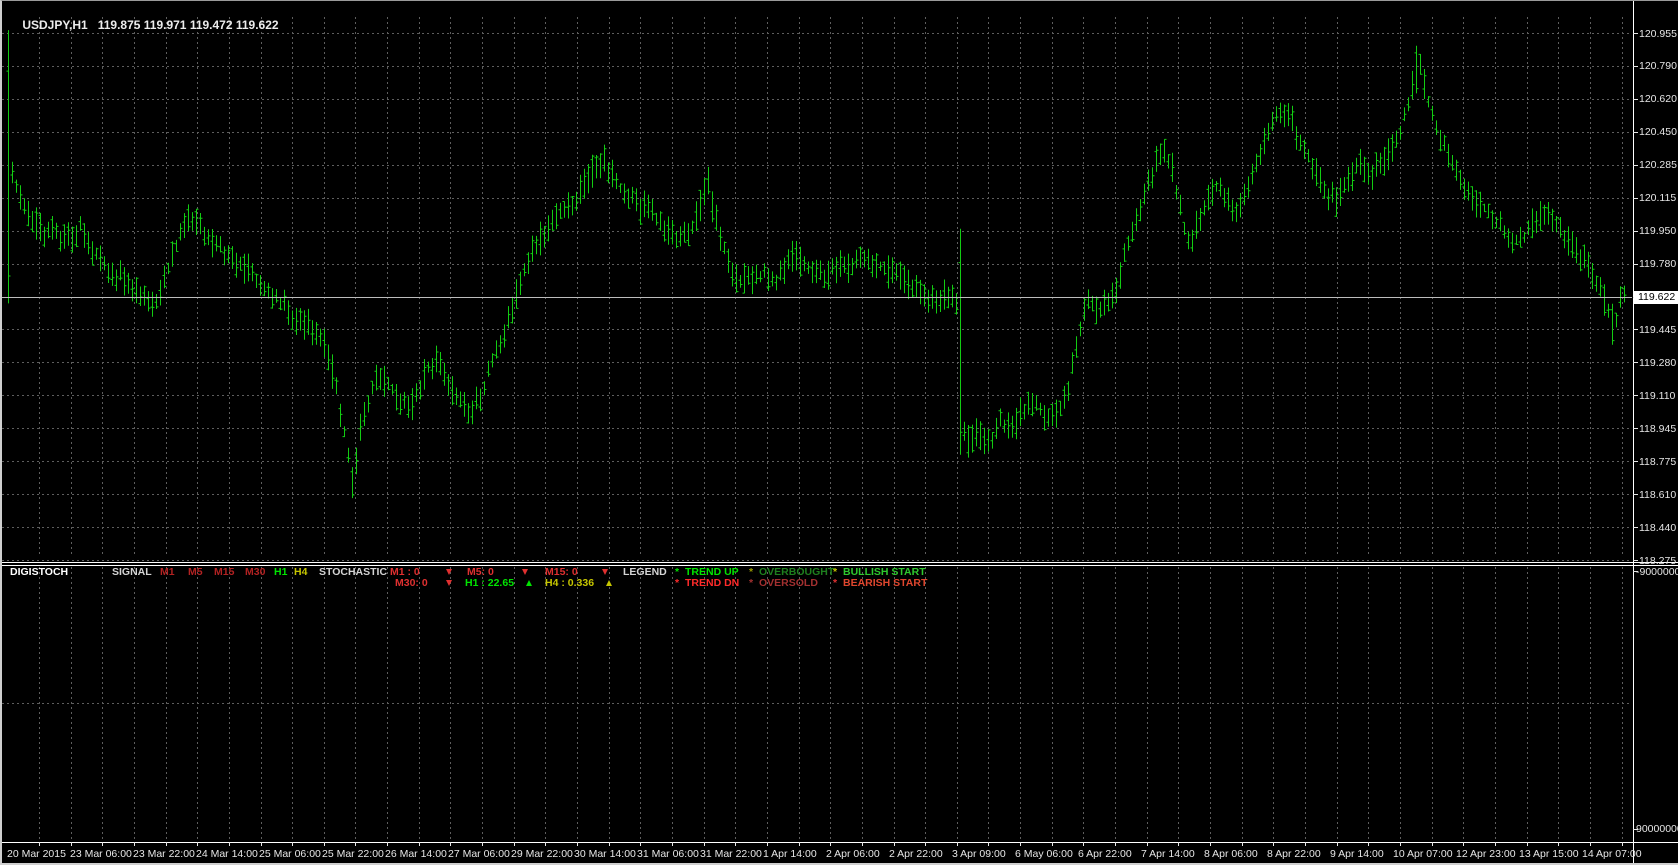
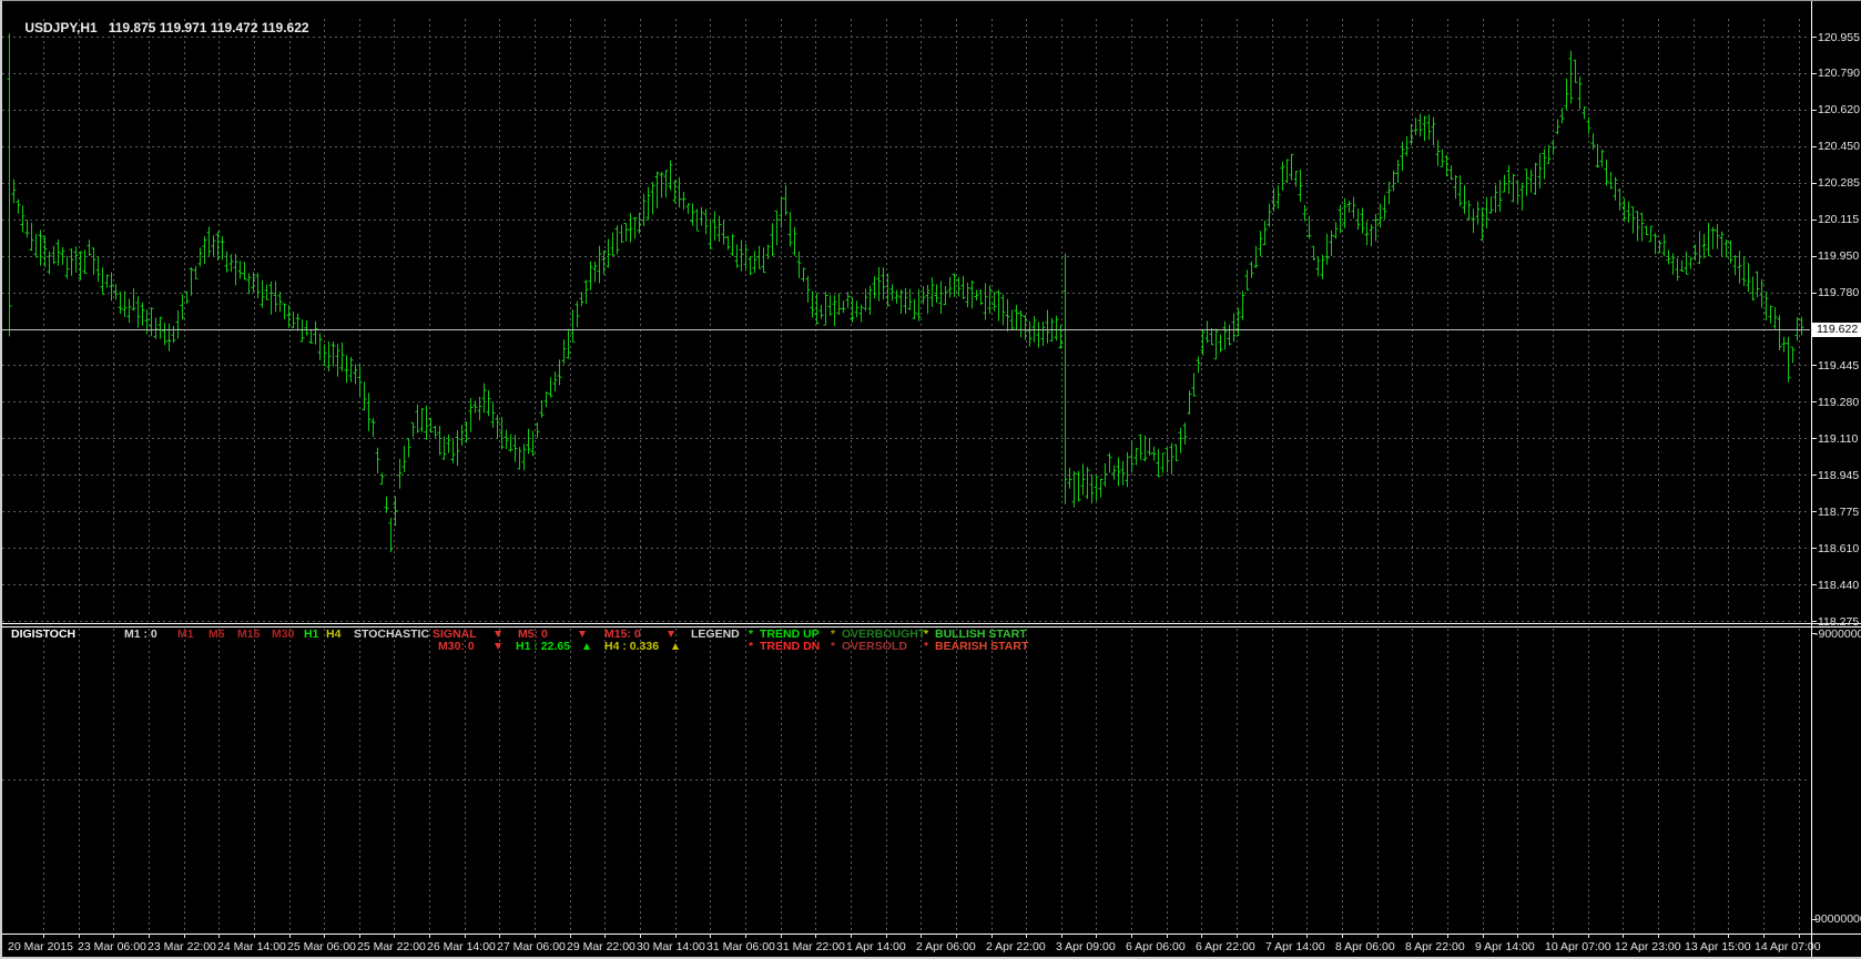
  USDJPY,H1 119.875 119.971 119.472 119.622
  120.955
  120.790
  120.620
  120.450
  120.285
  120.115
  119.950
  119.780
  119.445
  119.280
  119.110
  118.945
  118.775
  118.610
  118.440
  118.275
  119.622
  -9000000
  9000000
  20 Mar 2015
  23 Mar 06:00
  23 Mar 22:00
  24 Mar 14:00
  25 Mar 06:00
  25 Mar 22:00
  26 Mar 14:00
  27 Mar 06:00
  29 Mar 22:00
  30 Mar 14:00
  31 Mar 06:00
  31 Mar 22:00
  1 Apr 14:00
  2 Apr 06:00
  2 Apr 22:00
  3 Apr 09:00
- 6 May 06:00
+ 6 Apr 06:00
  6 Apr 22:00
  7 Apr 14:00
  8 Apr 06:00
  8 Apr 22:00
  9 Apr 14:00
  10 Apr 07:00
  12 Apr 23:00
  13 Apr 15:00
  14 Apr 07:00
  DIGISTOCH
- SIGNAL
+ M1 : 0
  M1
  M5
  M15
  M30
  H1
  H4
  STOCHASTIC
- M1 : 0
+ SIGNAL
  M5: 0
  M15: 0
  LEGEND
  *
  TREND UP
  *
  OVERBOUGHT
  *
  BULLISH START
  M30: 0
  H1 : 22.65
  H4 : 0.336
  *
  TREND DN
  *
  OVERSOLD
  *
  BEARISH START
